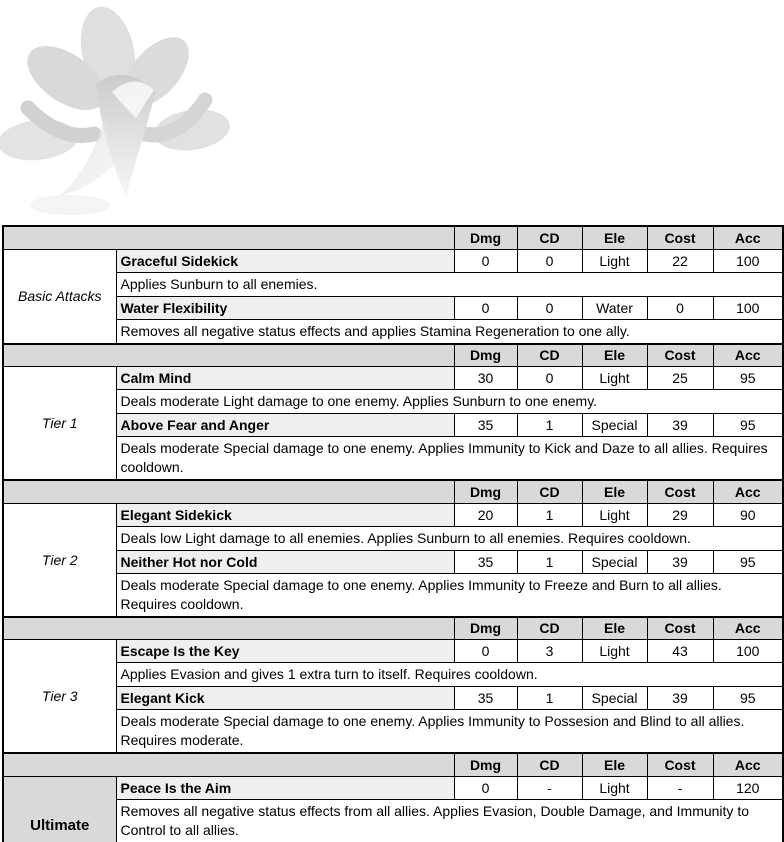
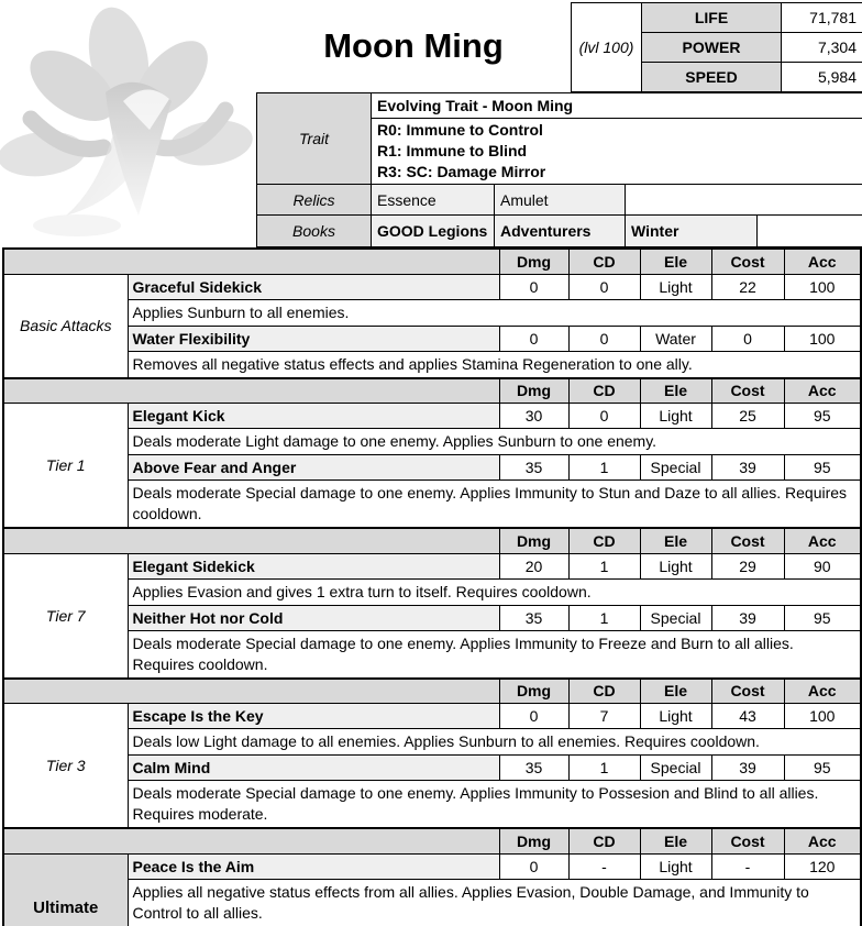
+ Moon Ming
+ (lvl 100)	LIFE	71,781
+ POWER	7,304
+ SPEED	5,984
+ Trait	Evolving Trait - Moon Ming
+ R0: Immune to Control R1: Immune to Blind R3: SC: Damage Mirror
+ Relics	Essence	Amulet
+ Books	GOOD Legions	Adventurers	Winter
  	Dmg	CD	Ele	Cost	Acc
  Basic Attacks	Graceful Sidekick	0	0	Light	22	100
  Applies Sunburn to all enemies.
  Water Flexibility	0	0	Water	0	100
  Removes all negative status effects and applies Stamina Regeneration to one ally.
  	Dmg	CD	Ele	Cost	Acc
- Tier 1	Calm Mind	30	0	Light	25	95
+ Tier 1	Elegant Kick	30	0	Light	25	95
  Deals moderate Light damage to one enemy. Applies Sunburn to one enemy.
  Above Fear and Anger	35	1	Special	39	95
- Deals moderate Special damage to one enemy. Applies Immunity to Kick and Daze to all allies. Requires cooldown.
+ Deals moderate Special damage to one enemy. Applies Immunity to Stun and Daze to all allies. Requires cooldown.
  	Dmg	CD	Ele	Cost	Acc
- Tier 2	Elegant Sidekick	20	1	Light	29	90
+ Tier 7	Elegant Sidekick	20	1	Light	29	90
- Deals low Light damage to all enemies. Applies Sunburn to all enemies. Requires cooldown.
+ Applies Evasion and gives 1 extra turn to itself. Requires cooldown.
  Neither Hot nor Cold	35	1	Special	39	95
  Deals moderate Special damage to one enemy. Applies Immunity to Freeze and Burn to all allies. Requires cooldown.
  	Dmg	CD	Ele	Cost	Acc
- Tier 3	Escape Is the Key	0	3	Light	43	100
+ Tier 3	Escape Is the Key	0	7	Light	43	100
- Applies Evasion and gives 1 extra turn to itself. Requires cooldown.
+ Deals low Light damage to all enemies. Applies Sunburn to all enemies. Requires cooldown.
- Elegant Kick	35	1	Special	39	95
+ Calm Mind	35	1	Special	39	95
  Deals moderate Special damage to one enemy. Applies Immunity to Possesion and Blind to all allies. Requires moderate.
  	Dmg	CD	Ele	Cost	Acc
  Ultimate	Peace Is the Aim	0	-	Light	-	120
- Removes all negative status effects from all allies. Applies Evasion, Double Damage, and Immunity to Control to all allies.
+ Applies all negative status effects from all allies. Applies Evasion, Double Damage, and Immunity to Control to all allies.
